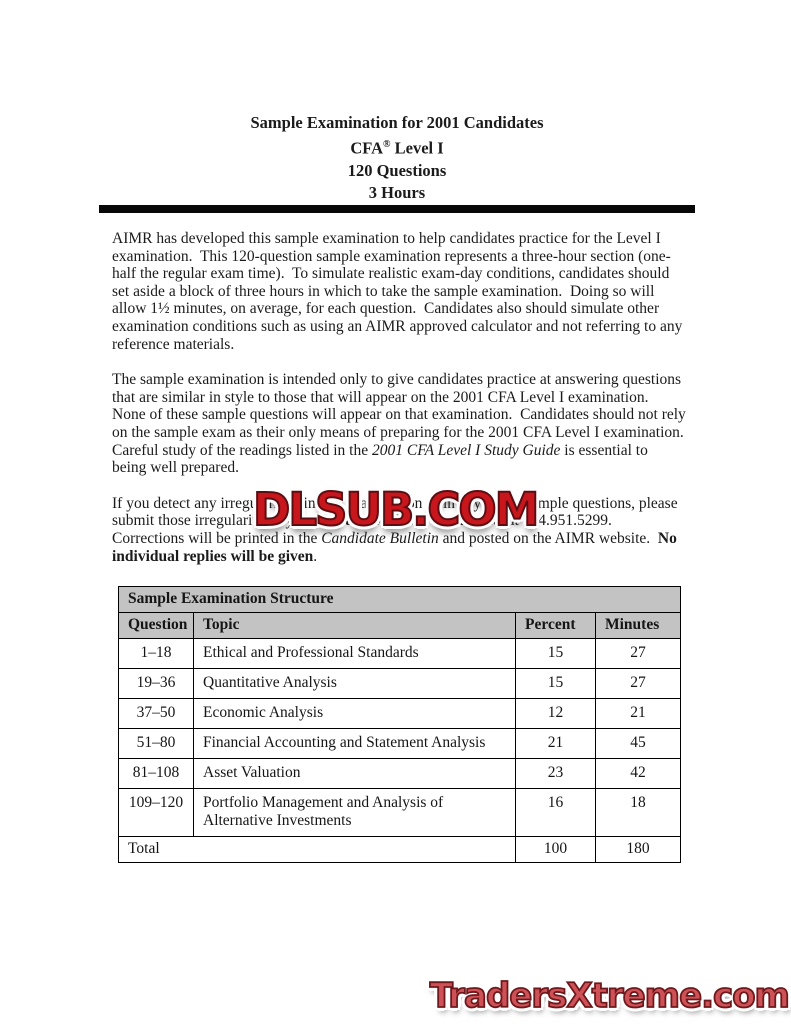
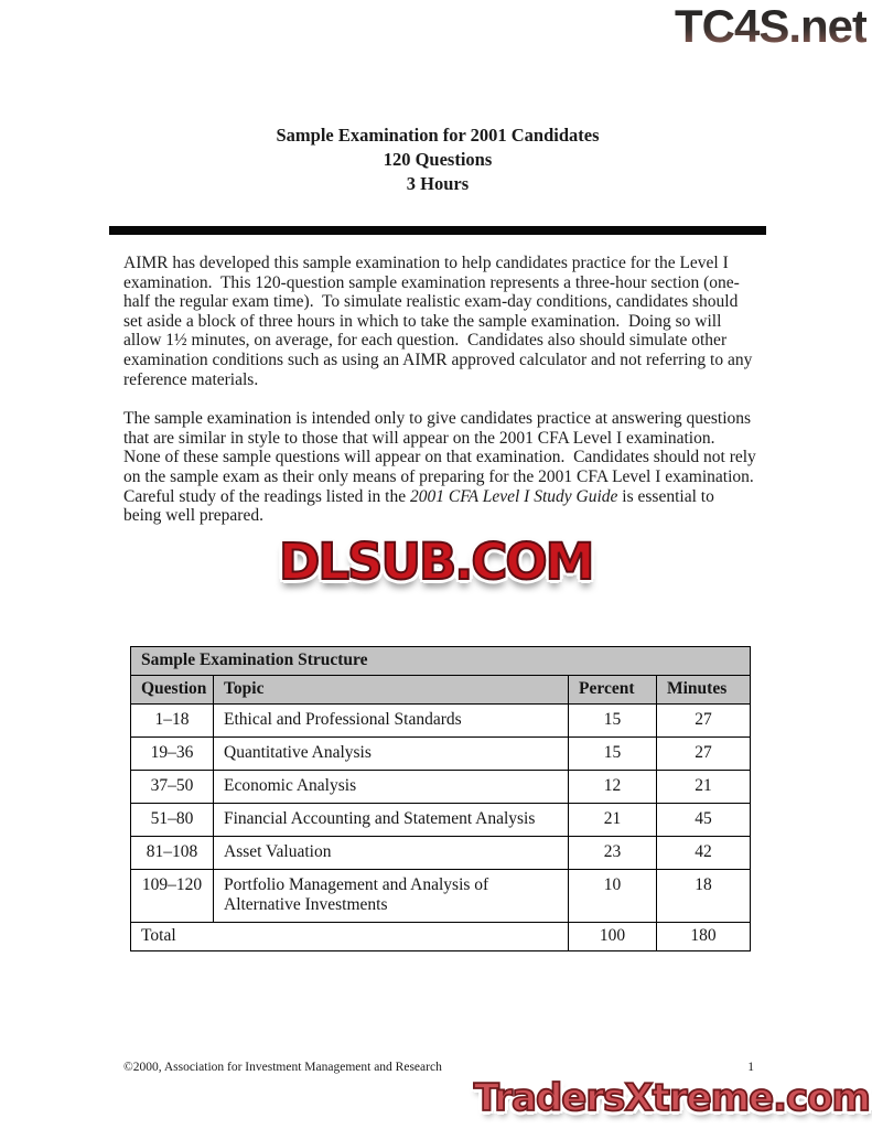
+ TC4S.net
  Sample Examination for 2001 Candidates
- CFA® Level I
  120 Questions
  3 Hours
  AIMR has developed this sample examination to help candidates practice for the Level I examination. This 120-question sample examination represents a three-hour section (one-half the regular exam time). To simulate realistic exam-day conditions, candidates should set aside a block of three hours in which to take the sample examination. Doing so will allow 1½ minutes, on average, for each question. Candidates also should simulate other examination conditions such as using an AIMR approved calculator and not referring to any reference materials.
  The sample examination is intended only to give candidates practice at answering questions that are similar in style to those that will appear on the 2001 CFA Level I examination. None of these sample questions will appear on that examination. Candidates should not rely on the sample exam as their only means of preparing for the 2001 CFA Level I examination. Careful study of the readings listed in the 2001 CFA Level I Study Guide is essential to being well prepared.
- If you detect any irregularities in this examination or in any of the sample questions, please submit those irregularities by fax to Sample Exam Comments at 804.951.5299. Corrections will be printed in the Candidate Bulletin and posted on the AIMR website. No individual replies will be given.
  DLSUB.COM
  Sample Examination Structure
  Question	Topic	Percent	Minutes
  1–18	Ethical and Professional Standards	15	27
  19–36	Quantitative Analysis	15	27
  37–50	Economic Analysis	12	21
  51–80	Financial Accounting and Statement Analysis	21	45
  81–108	Asset Valuation	23	42
- 109–120	Portfolio Management and Analysis of Alternative Investments	16	18
+ 109–120	Portfolio Management and Analysis of Alternative Investments	10	18
  Total	100	180
+ ©2000, Association for Investment Management and Research
+ 1
  TradersXtreme.com
